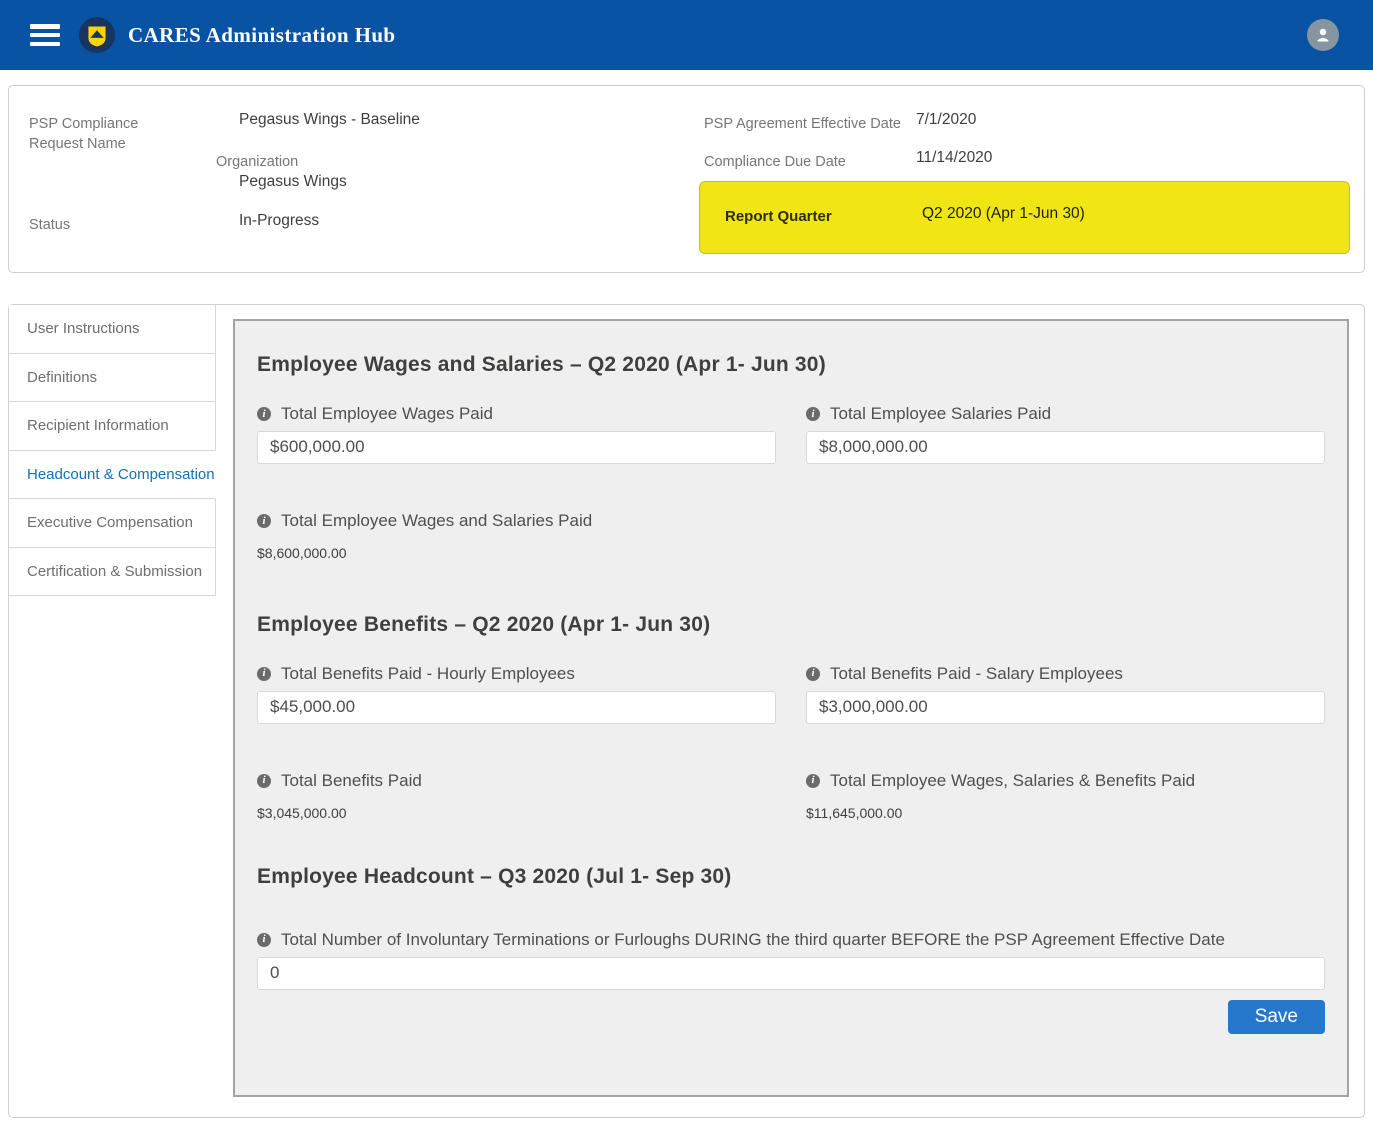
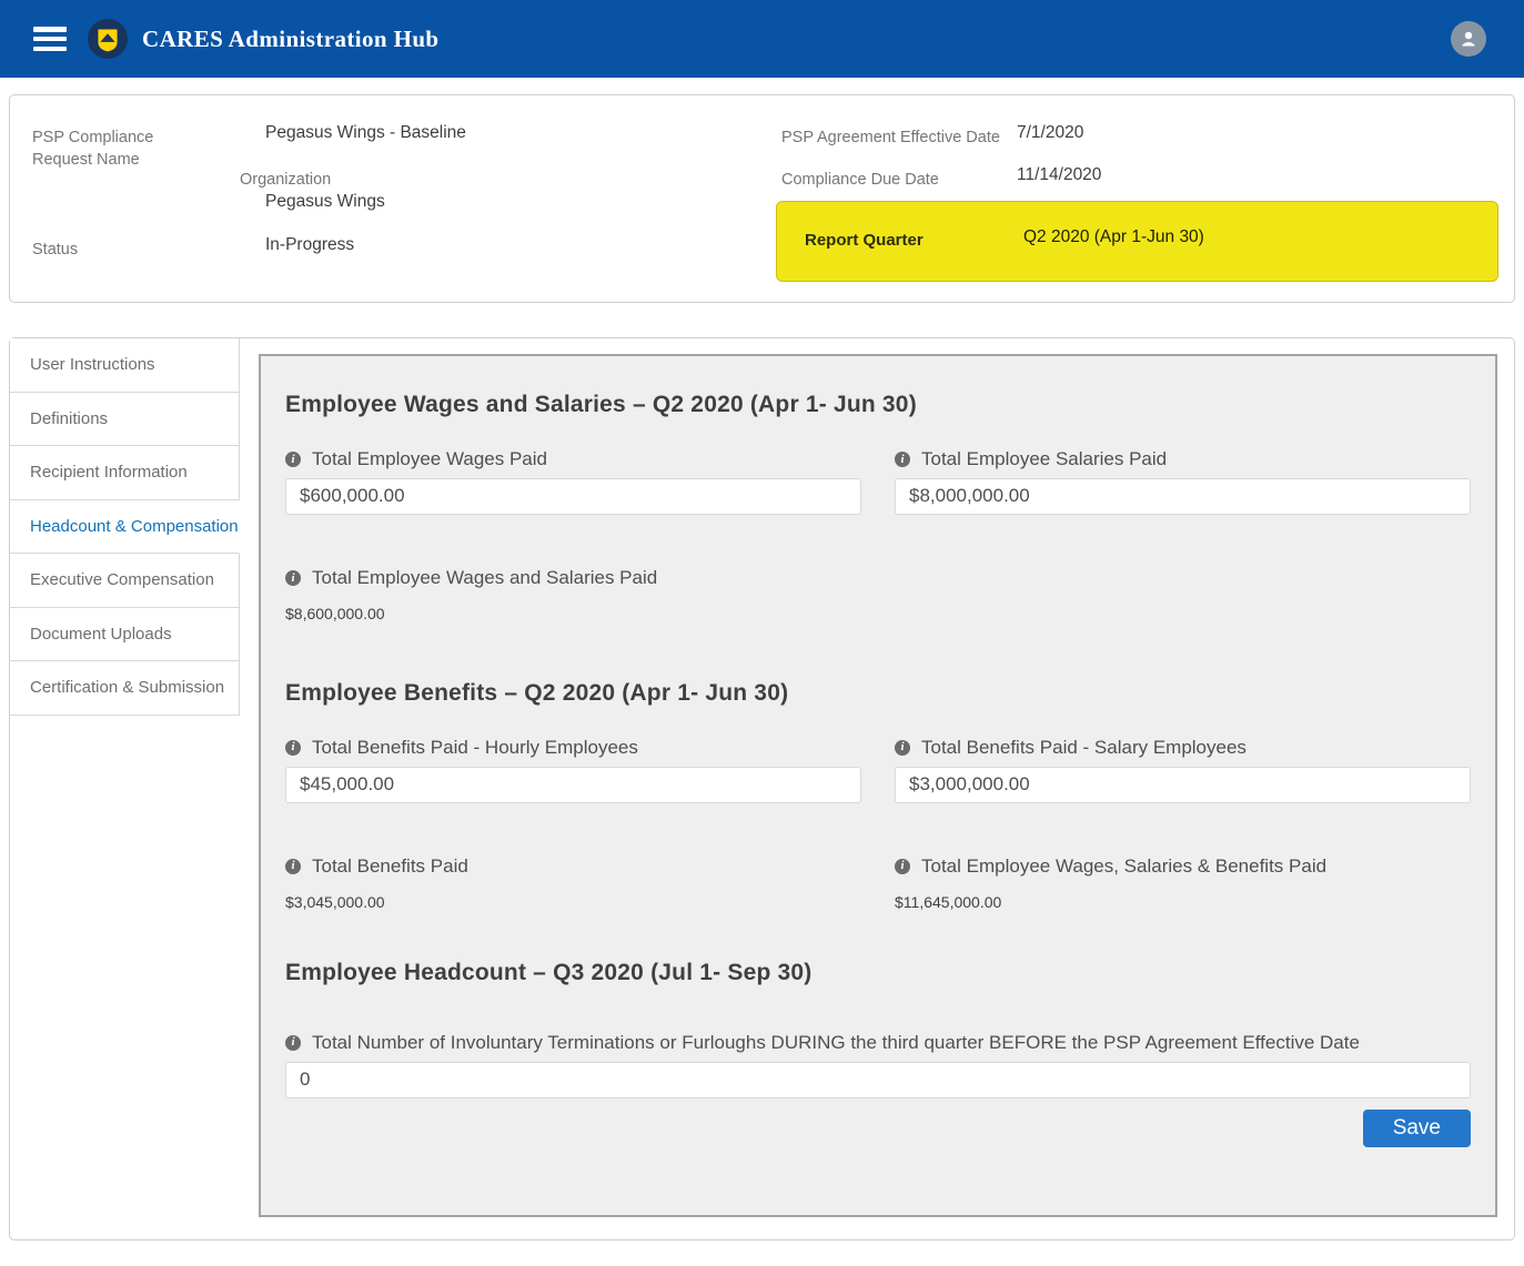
  CARES Administration Hub
  PSP Compliance Request Name
  Pegasus Wings - Baseline
  Organization
  Pegasus Wings
  Status
  In-Progress
  PSP Agreement Effective Date
  7/1/2020
  Compliance Due Date
  11/14/2020
  Report Quarter
  Q2 2020 (Apr 1-Jun 30)
  User Instructions
  Definitions
  Recipient Information
  Headcount & Compensation
  Executive Compensation
+ Document Uploads
  Certification & Submission
  Employee Wages and Salaries – Q2 2020 (Apr 1- Jun 30)
  i
  Total Employee Wages Paid
  $600,000.00
  i
  Total Employee Salaries Paid
  $8,000,000.00
  i
  Total Employee Wages and Salaries Paid
  $8,600,000.00
  Employee Benefits – Q2 2020 (Apr 1- Jun 30)
  i
  Total Benefits Paid - Hourly Employees
  $45,000.00
  i
  Total Benefits Paid - Salary Employees
  $3,000,000.00
  i
  Total Benefits Paid
  $3,045,000.00
  i
  Total Employee Wages, Salaries & Benefits Paid
  $11,645,000.00
  Employee Headcount – Q3 2020 (Jul 1- Sep 30)
  i
  Total Number of Involuntary Terminations or Furloughs DURING the third quarter BEFORE the PSP Agreement Effective Date
  0
  Save
